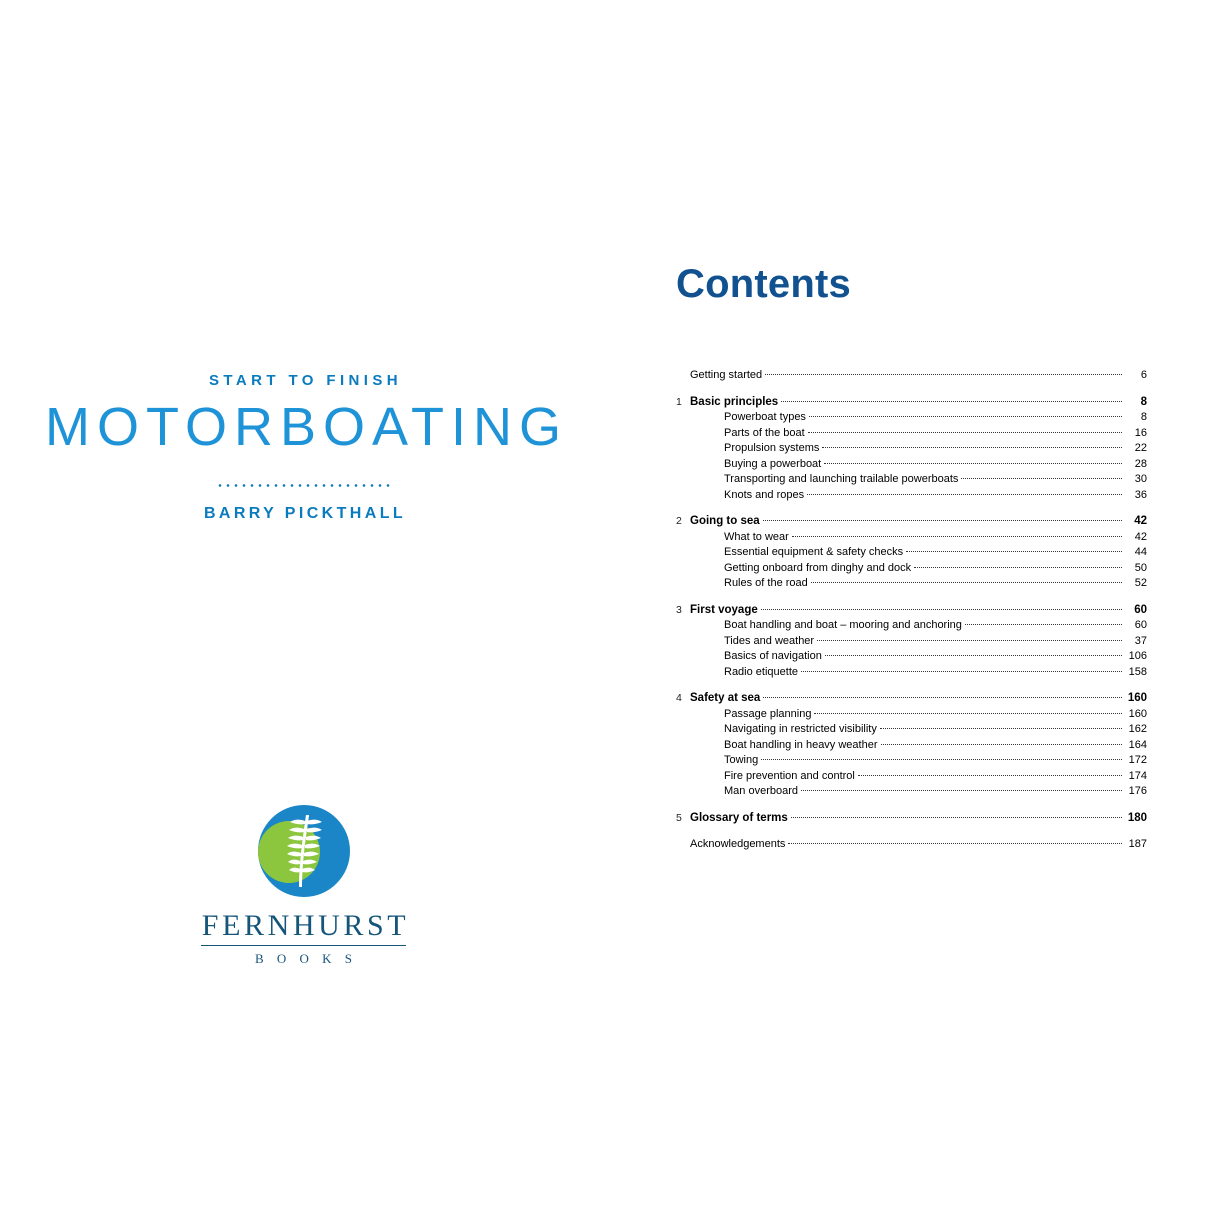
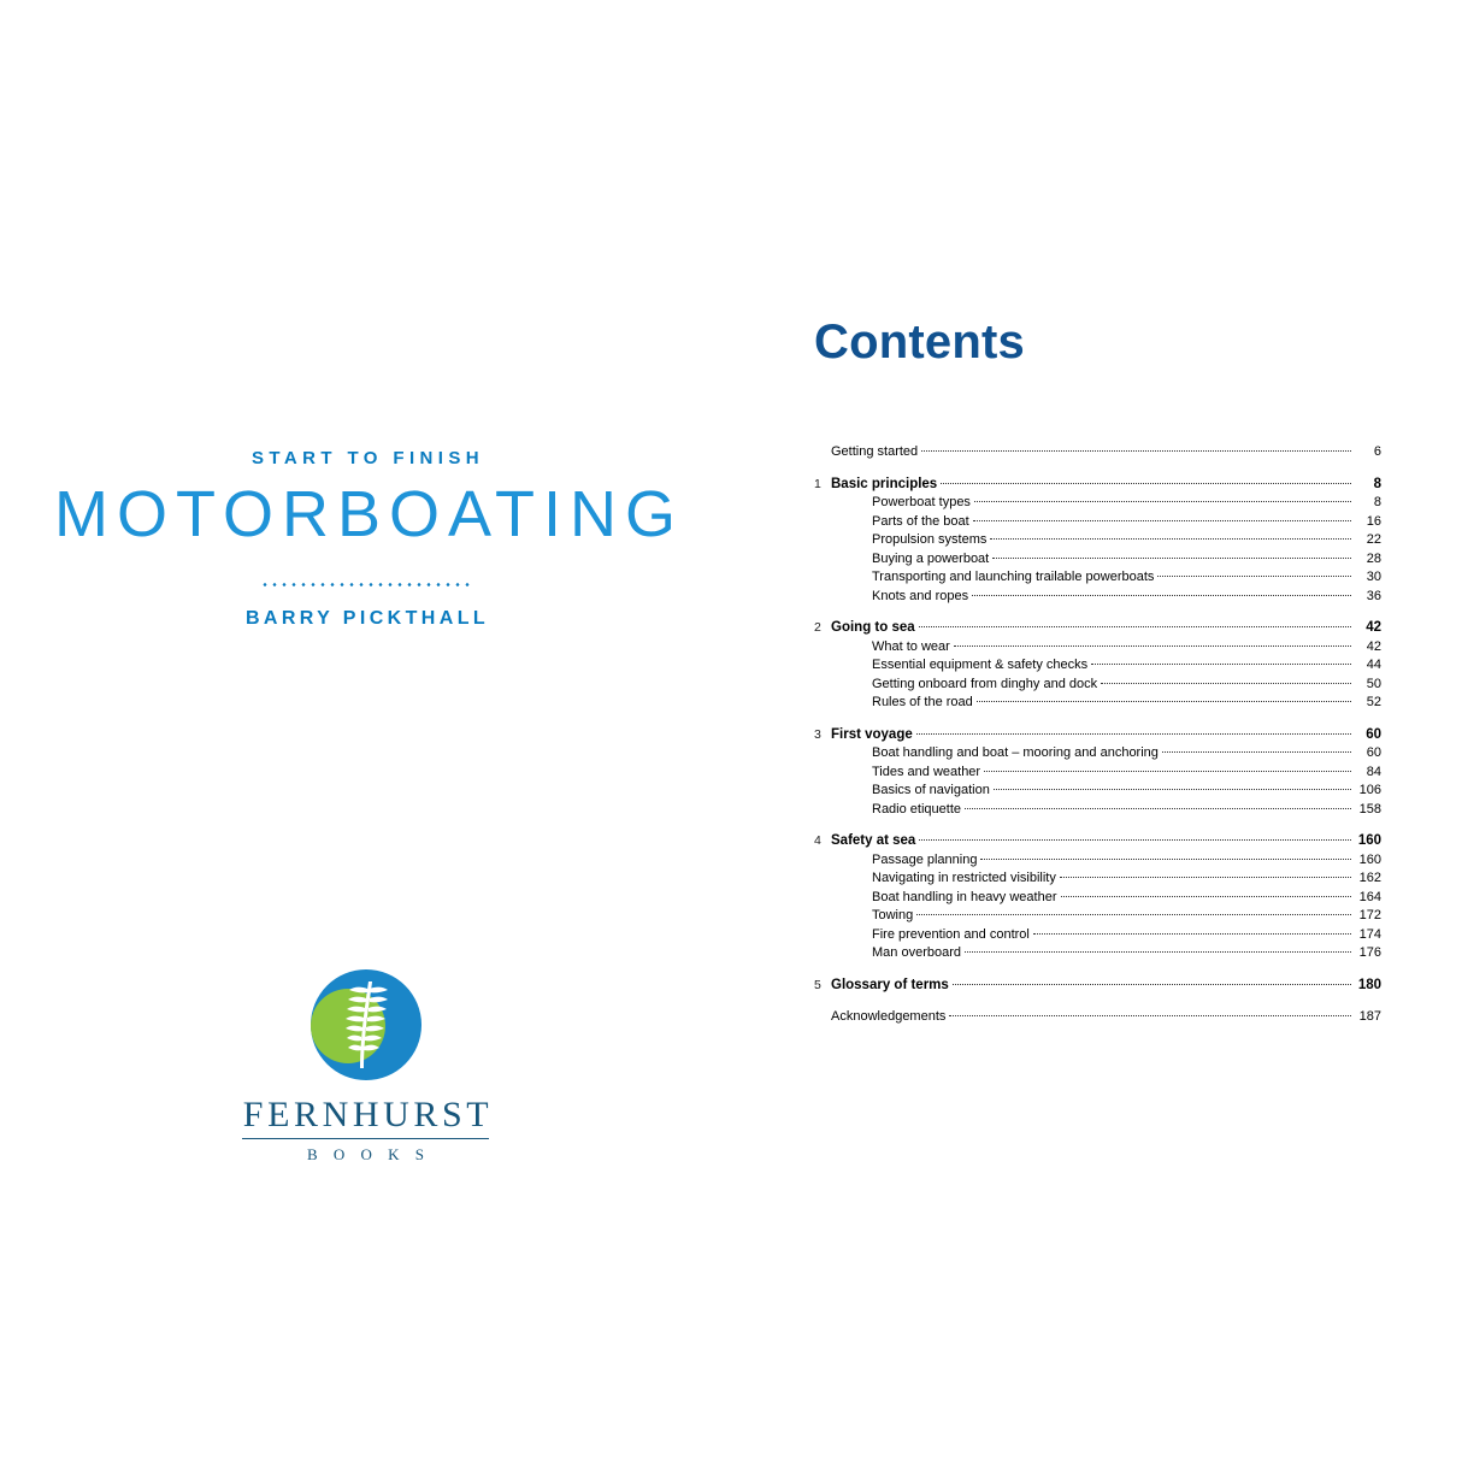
  START TO FINISH
  MOTORBOATING
  BARRY PICKTHALL
  FERNHURST
  B O O K S
  Contents
  Getting started
  6
  1
  Basic principles
  8
  Powerboat types
  8
  Parts of the boat
  16
  Propulsion systems
  22
  Buying a powerboat
  28
  Transporting and launching trailable powerboats
  30
  Knots and ropes
  36
  2
  Going to sea
  42
  What to wear
  42
  Essential equipment & safety checks
  44
  Getting onboard from dinghy and dock
  50
  Rules of the road
  52
  3
  First voyage
  60
  Boat handling and boat – mooring and anchoring
  60
  Tides and weather
- 37
+ 84
  Basics of navigation
  106
  Radio etiquette
  158
  4
  Safety at sea
  160
  Passage planning
  160
  Navigating in restricted visibility
  162
  Boat handling in heavy weather
  164
  Towing
  172
  Fire prevention and control
  174
  Man overboard
  176
  5
  Glossary of terms
  180
  Acknowledgements
  187
